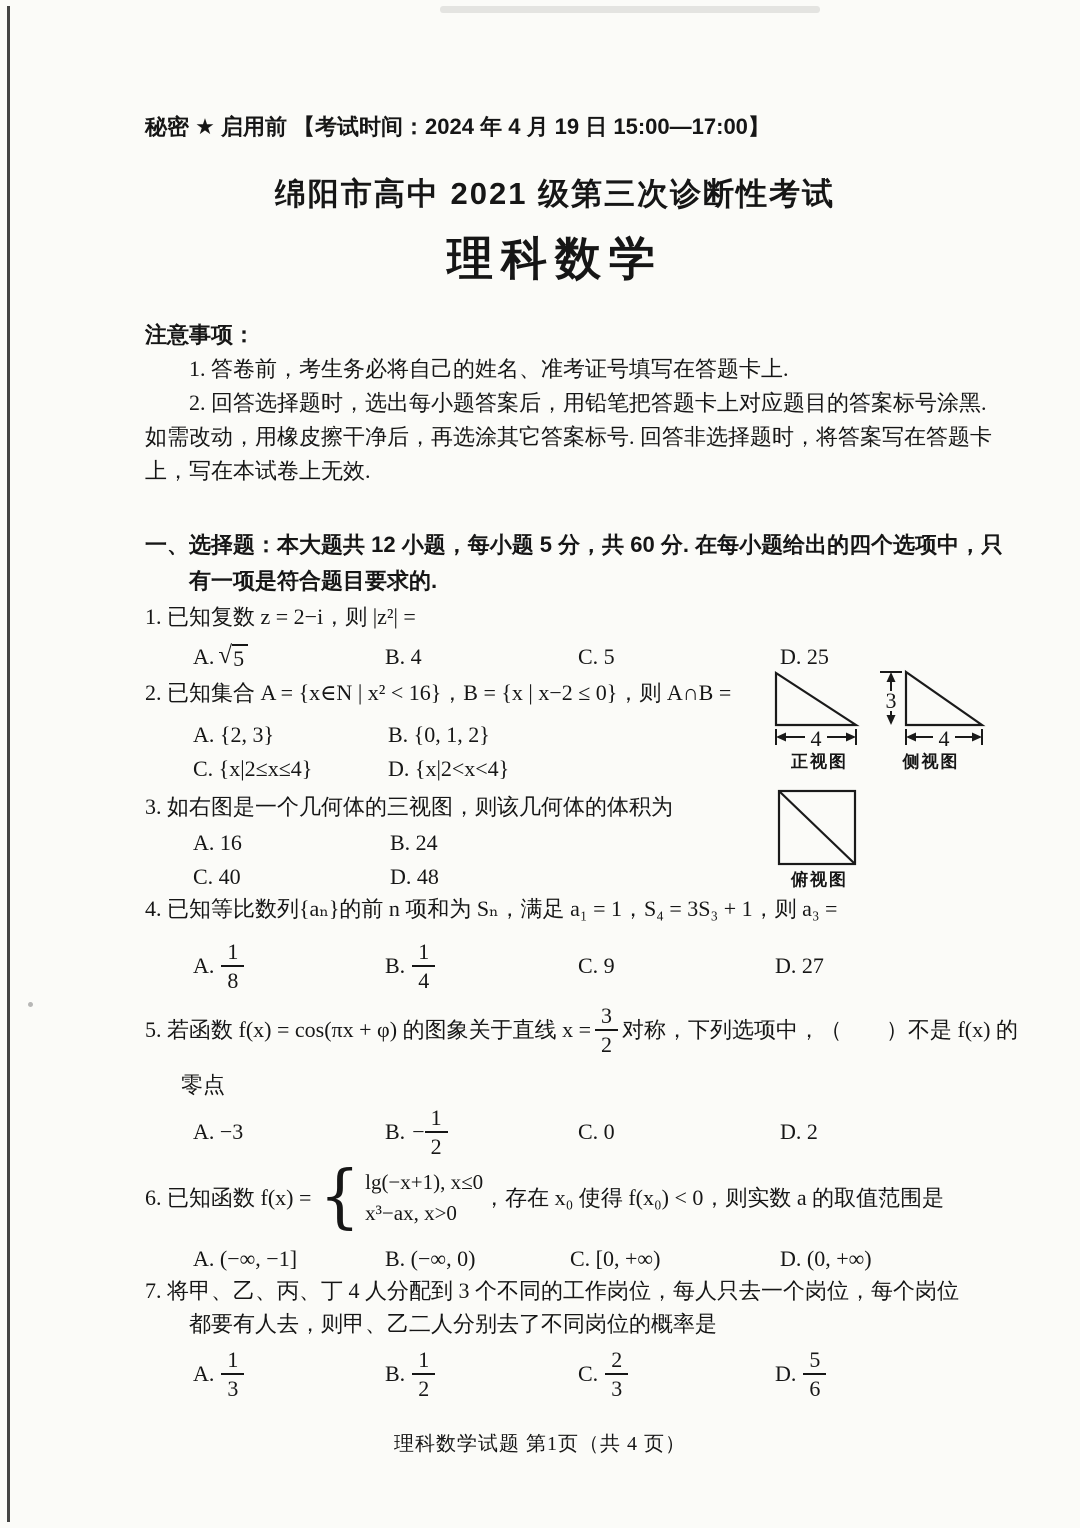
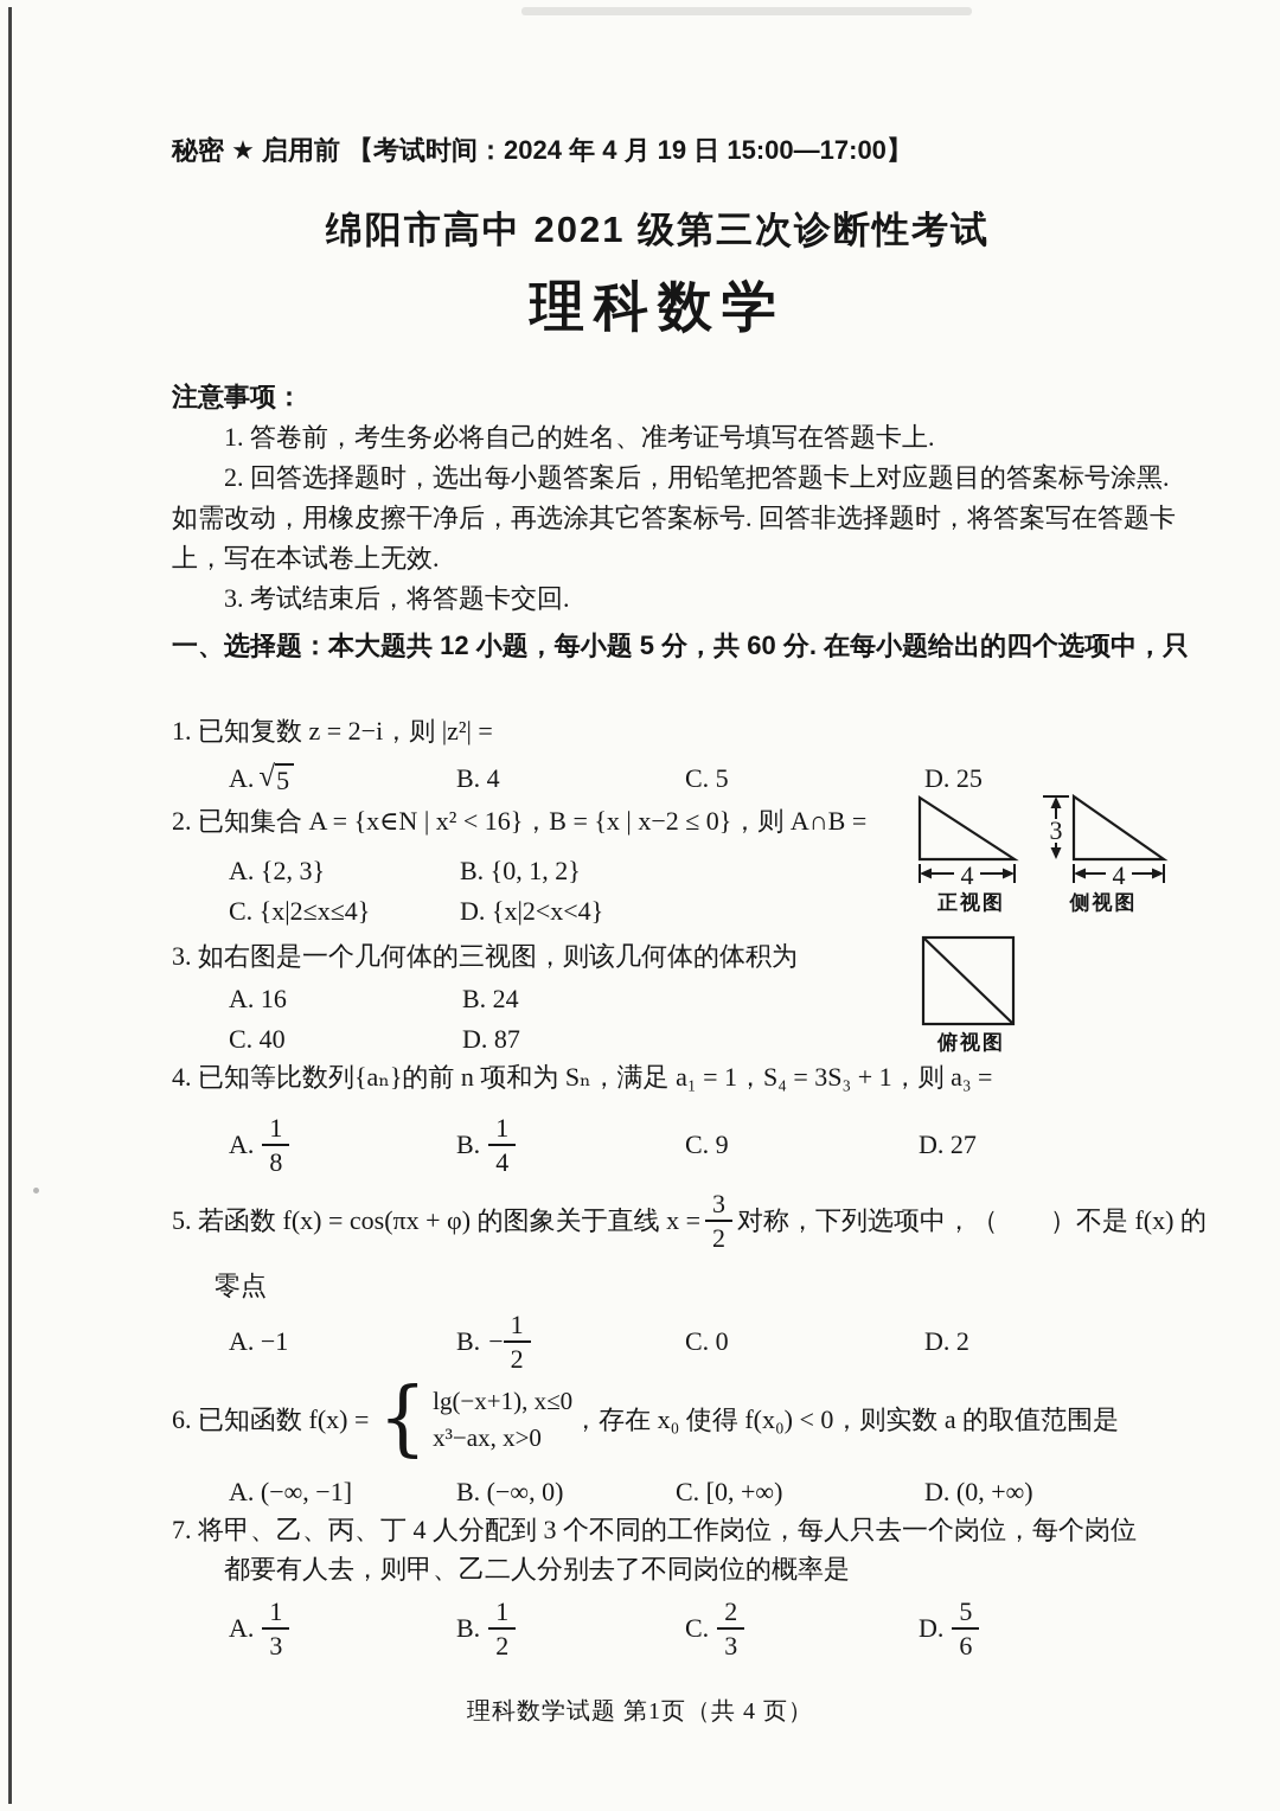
  秘密 ★ 启用前 【考试时间：2024 年 4 月 19 日 15:00—17:00】
  绵阳市高中 2021 级第三次诊断性考试
  理科数学
  注意事项：
  1. 答卷前，考生务必将自己的姓名、准考证号填写在答题卡上.
  2. 回答选择题时，选出每小题答案后，用铅笔把答题卡上对应题目的答案标号涂黑.
  如需改动，用橡皮擦干净后，再选涂其它答案标号. 回答非选择题时，将答案写在答题卡
  上，写在本试卷上无效.
+ 3. 考试结束后，将答题卡交回.
  一、选择题：本大题共 12 小题，每小题 5 分，共 60 分. 在每小题给出的四个选项中，只
- 有一项是符合题目要求的.
  1. 已知复数 z = 2−i，则 |z²| =
  A.
  √
  5
  B. 4
  C. 5
  D. 25
  2. 已知集合 A = {x∈N | x² < 16}，B = {x | x−2 ≤ 0}，则 A∩B =
  A. {2, 3}
  B. {0, 1, 2}
  C. {x|2≤x≤4}
  D. {x|2<x<4}
  4
  正视图
  3
  4
  侧视图
  俯视图
  3. 如右图是一个几何体的三视图，则该几何体的体积为
  A. 16
  B. 24
  C. 40
- D. 48
+ D. 87
  4. 已知等比数列{aₙ}的前 n 项和为 Sₙ，满足 a₁ = 1，S₄ = 3S₃ + 1，则 a₃ =
  A.
  1
  8
  B.
  1
  4
  C. 9
  D. 27
  5. 若函数 f(x) = cos(πx + φ) 的图象关于直线 x =
  3
  2
  对称，下列选项中，（ ）不是 f(x) 的
  零点
- A. −3
+ A. −1
  B.
  −
  1
  2
  C. 0
  D. 2
  6. 已知函数 f(x) =
  {
  lg(−x+1), x≤0
  x³−ax, x>0
  ，存在 x₀ 使得 f(x₀) < 0，则实数 a 的取值范围是
  A. (−∞, −1]
  B. (−∞, 0)
  C. [0, +∞)
  D. (0, +∞)
  7. 将甲、乙、丙、丁 4 人分配到 3 个不同的工作岗位，每人只去一个岗位，每个岗位
  都要有人去，则甲、乙二人分别去了不同岗位的概率是
  A.
  1
  3
  B.
  1
  2
  C.
  2
  3
  D.
  5
  6
  理科数学试题 第1页（共 4 页）
